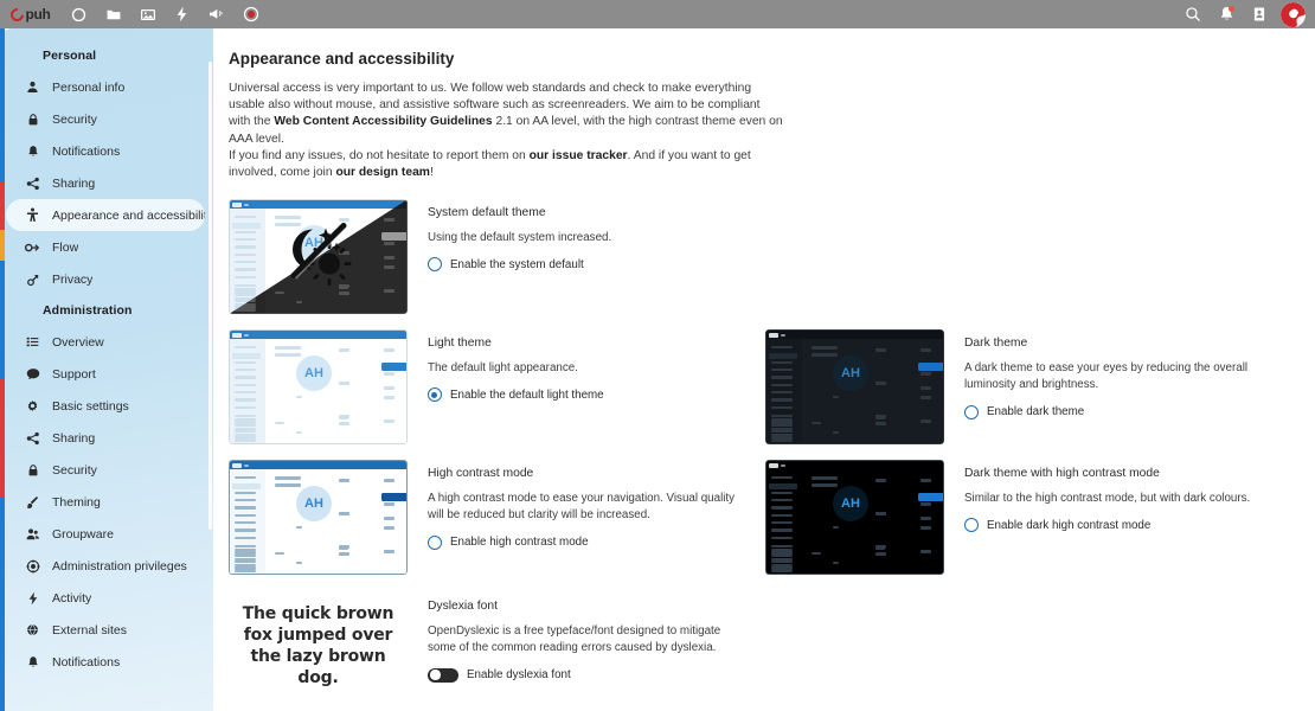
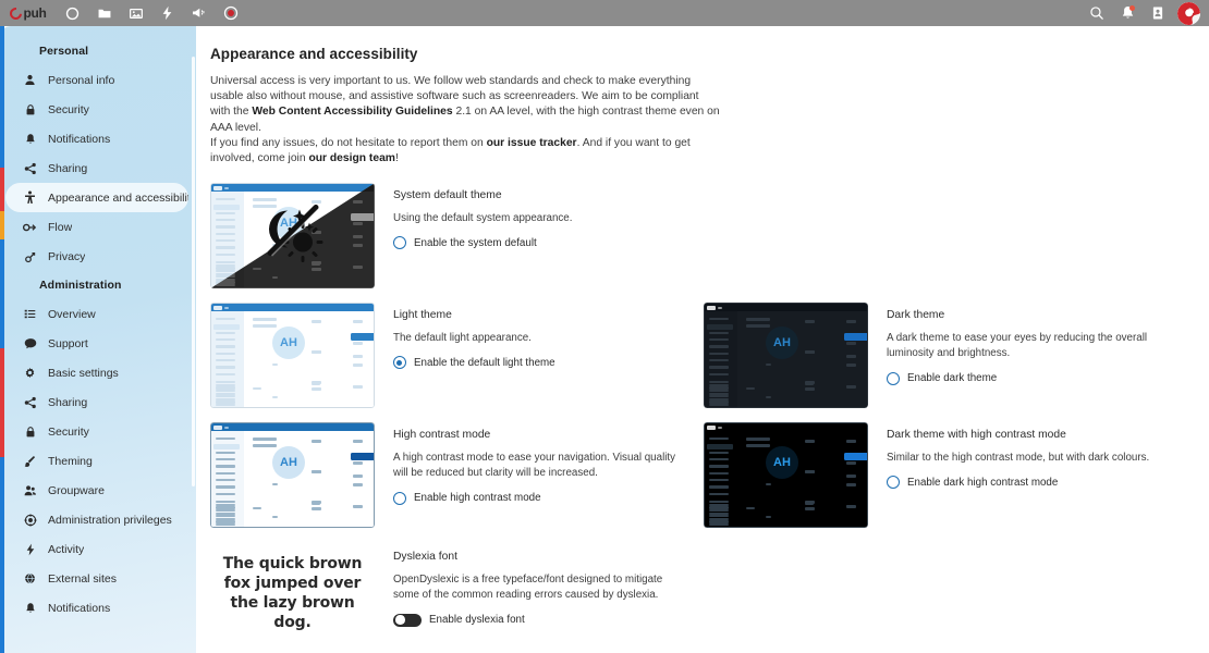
  puh
  Personal
  Personal info
  Security
  Notifications
  Sharing
  Appearance and accessibili
  Flow
  Privacy
  Administration
  Overview
  Support
  Basic settings
  Sharing
  Security
  Theming
  Groupware
  Administration privileges
  Activity
  External sites
  Notifications
  Appearance and accessibility
  Universal access is very important to us. We follow web standards and check to make everything usable also without mouse, and assistive software such as screenreaders. We aim to be compliant with the Web Content Accessibility Guidelines 2.1 on AA level, with the high contrast theme even on AAA level.
  If you find any issues, do not hesitate to report them on our issue tracker. And if you want to get involved, come join our design team!
  AH
  System default theme
- Using the default system increased.
+ Using the default system appearance.
  Enable the system default
  AH
  Light theme
  The default light appearance.
  Enable the default light theme
  AH
  Dark theme
  A dark theme to ease your eyes by reducing the overall luminosity and brightness.
  Enable dark theme
  AH
  High contrast mode
  A high contrast mode to ease your navigation. Visual quality will be reduced but clarity will be increased.
  Enable high contrast mode
  AH
  Dark theme with high contrast mode
  Similar to the high contrast mode, but with dark colours.
  Enable dark high contrast mode
  The quick brown fox jumped over the lazy brown dog.
  Dyslexia font
  OpenDyslexic is a free typeface/font designed to mitigate some of the common reading errors caused by dyslexia.
  Enable dyslexia font
